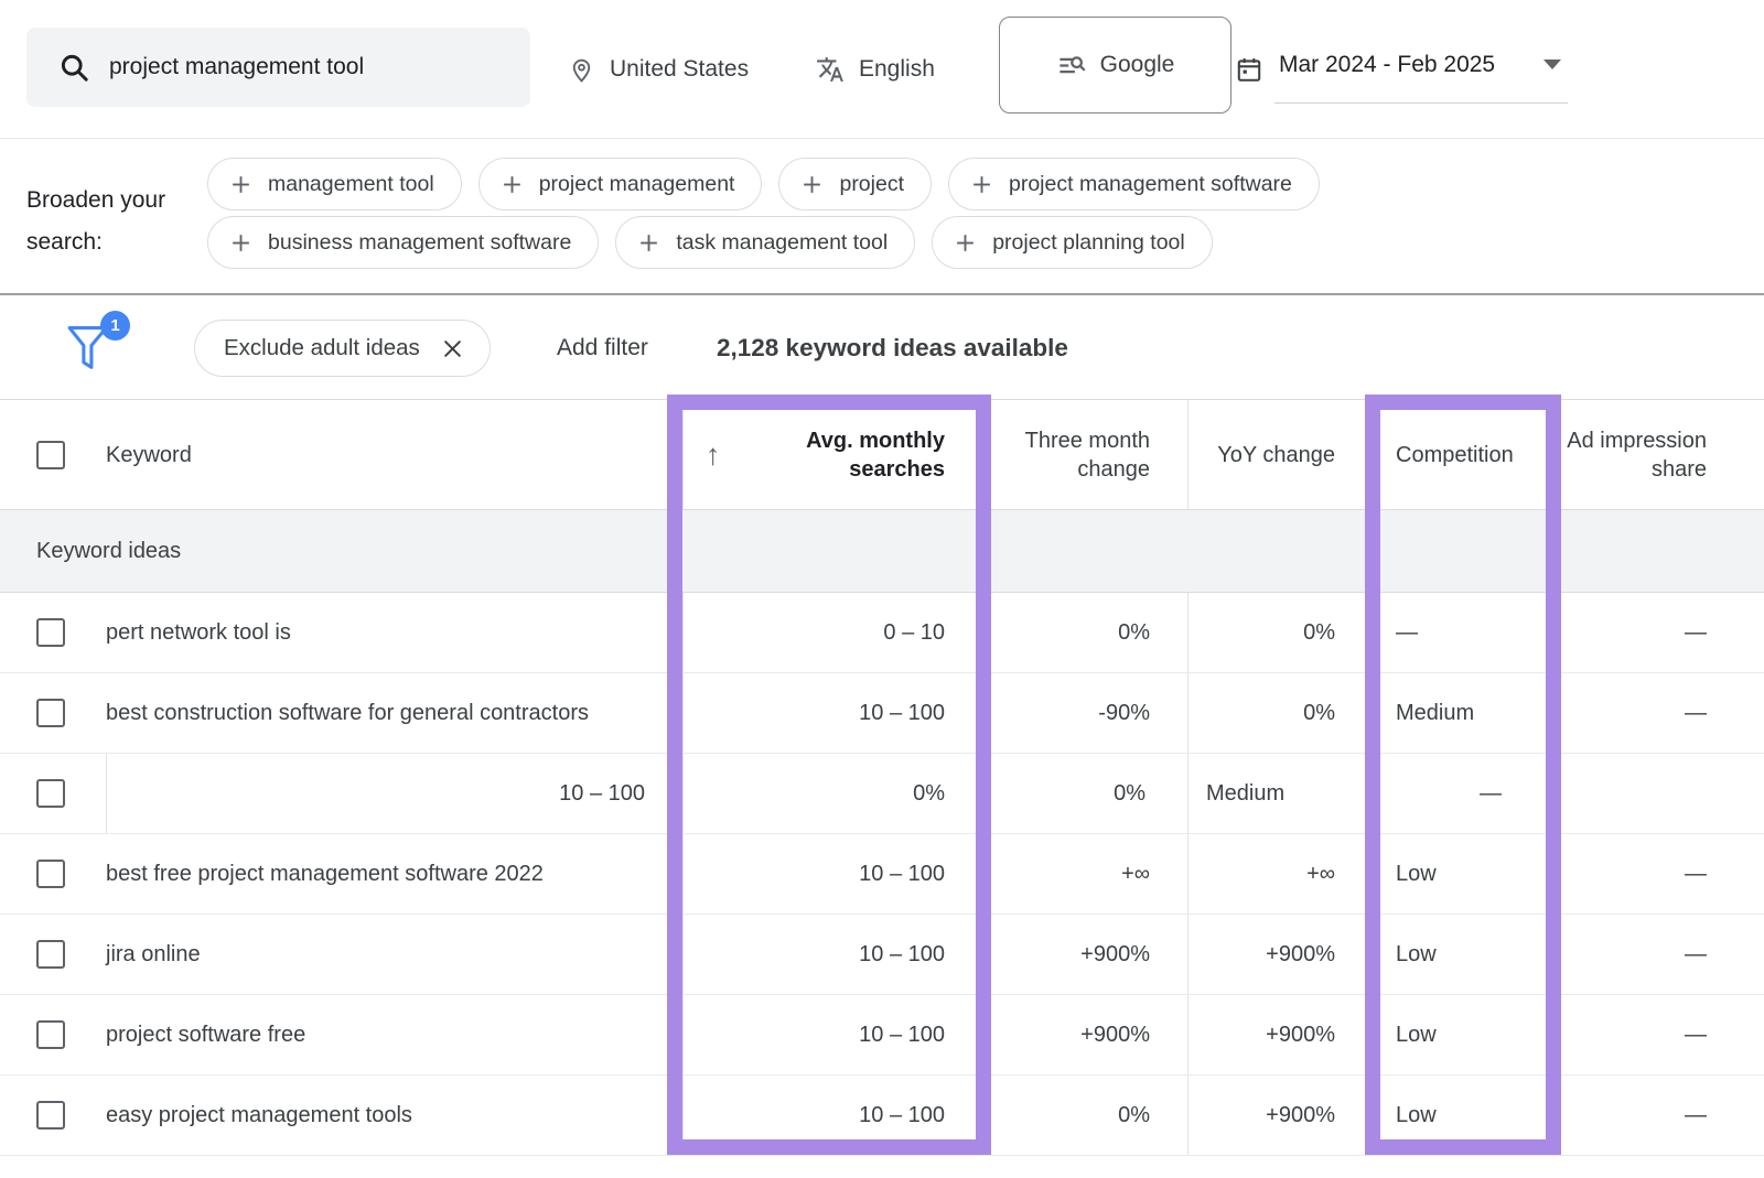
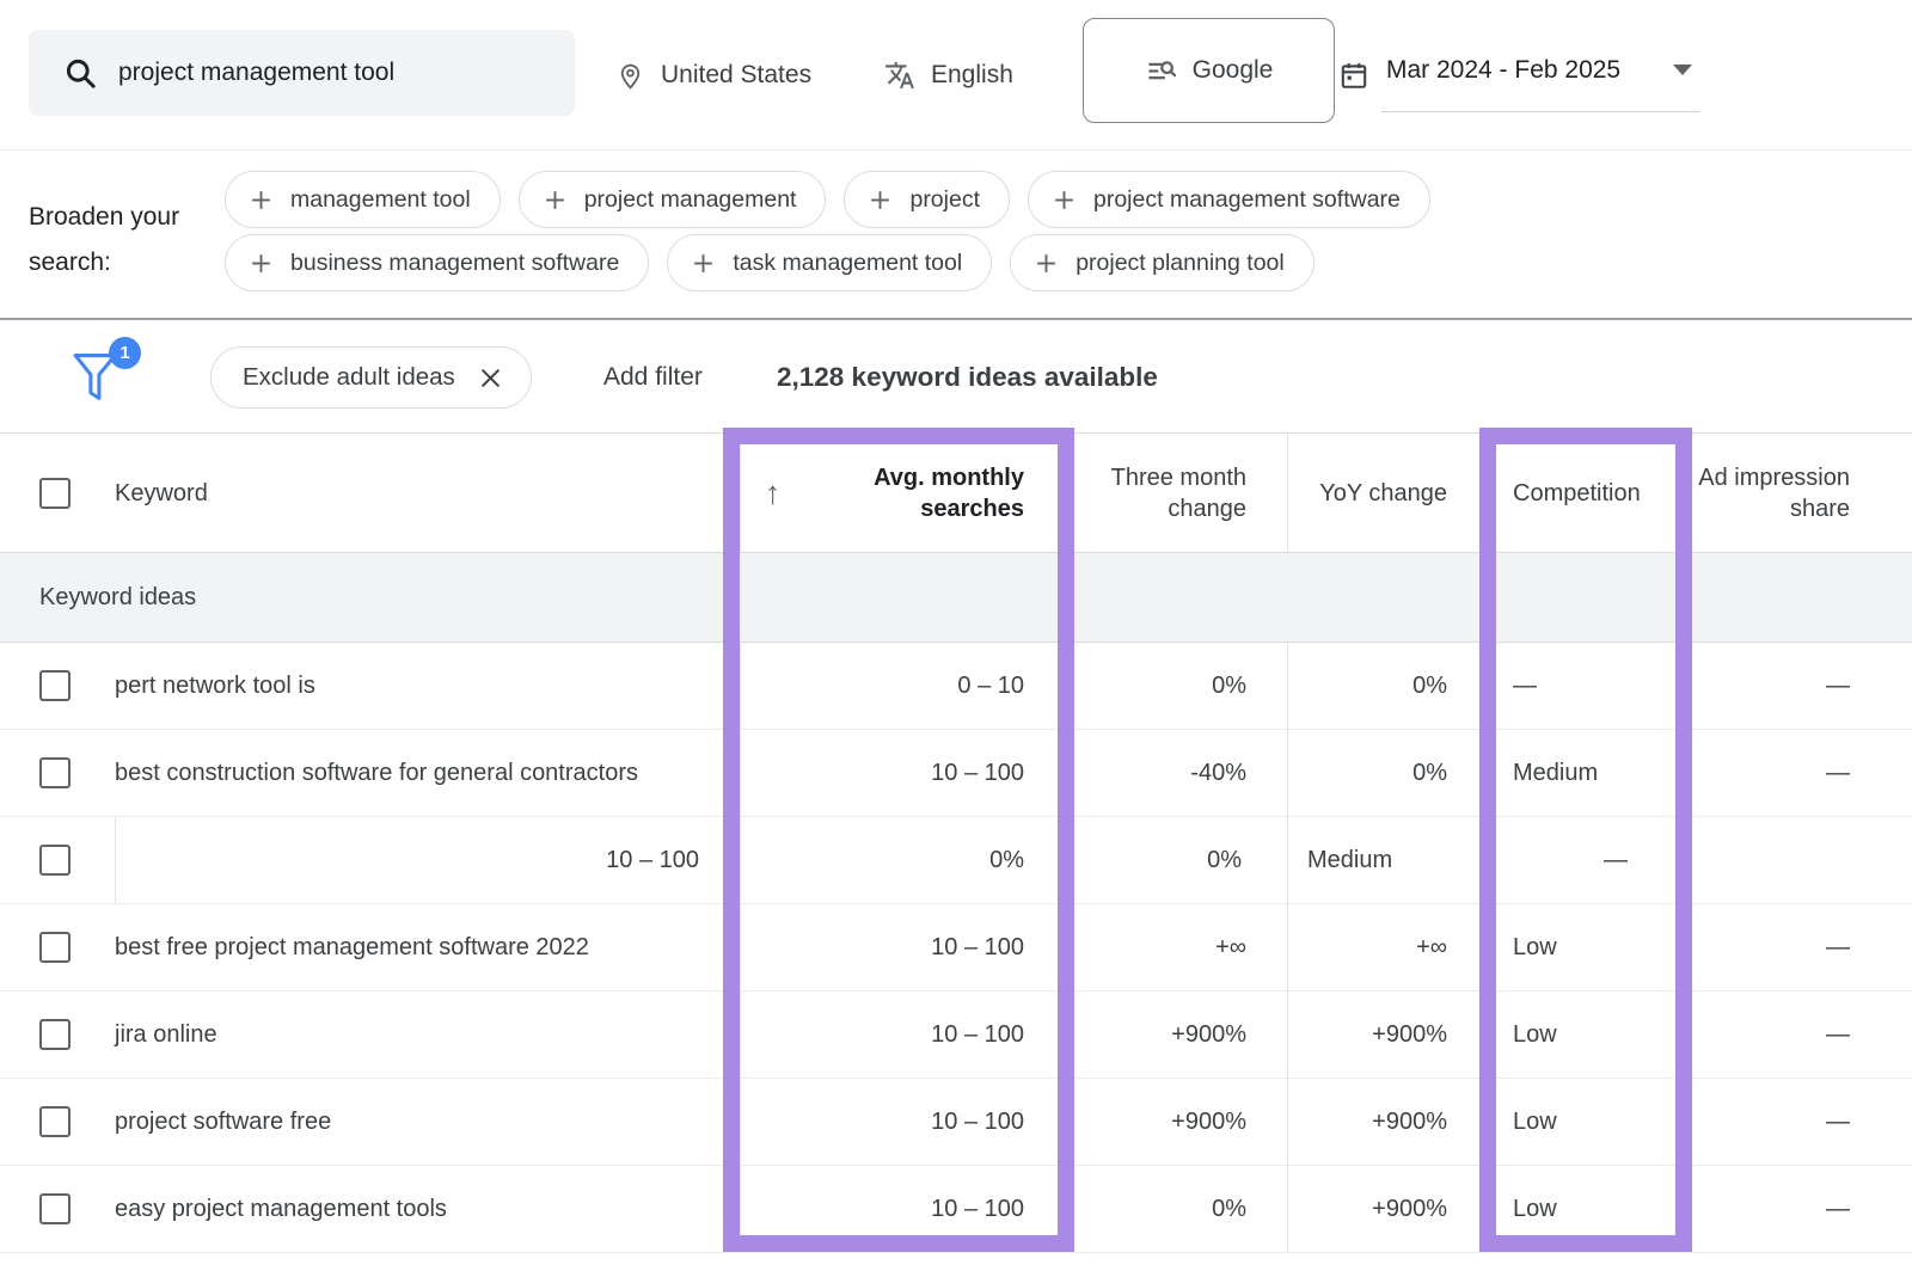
  project management tool
  United States
  English
  Google
  Mar 2024 - Feb 2025
  Broaden your search:
  management tool
  project management
  project
  project management software
  business management software
  task management tool
  project planning tool
  1
  Exclude adult ideas
  Add filter
  2,128 keyword ideas available
  Keyword
  ↑
  Avg. monthly searches
  Three month change
  YoY change
  Competition
  Ad impression share
  Keyword ideas
  pert network tool is
  0 – 10
  0%
  0%
  —
  —
  best construction software for general contractors
  10 – 100
- -90%
+ -40%
  0%
  Medium
  —
  10 – 100
  0%
  0%
  Medium
  —
  best free project management software 2022
  10 – 100
  +∞
  +∞
  Low
  —
  jira online
  10 – 100
  +900%
  +900%
  Low
  —
  project software free
  10 – 100
  +900%
  +900%
  Low
  —
  easy project management tools
  10 – 100
  0%
  +900%
  Low
  —
